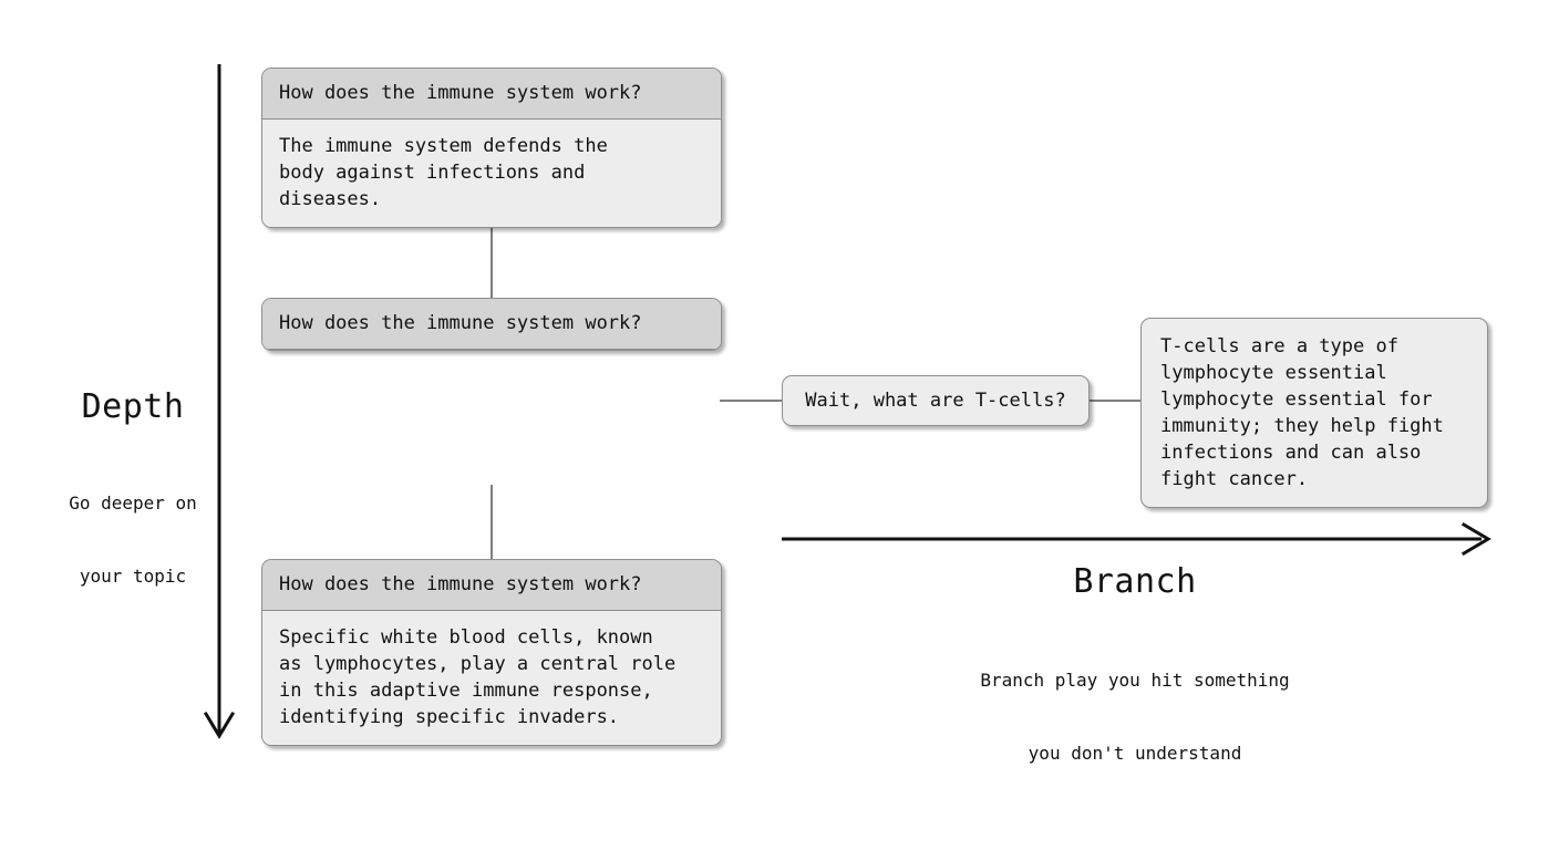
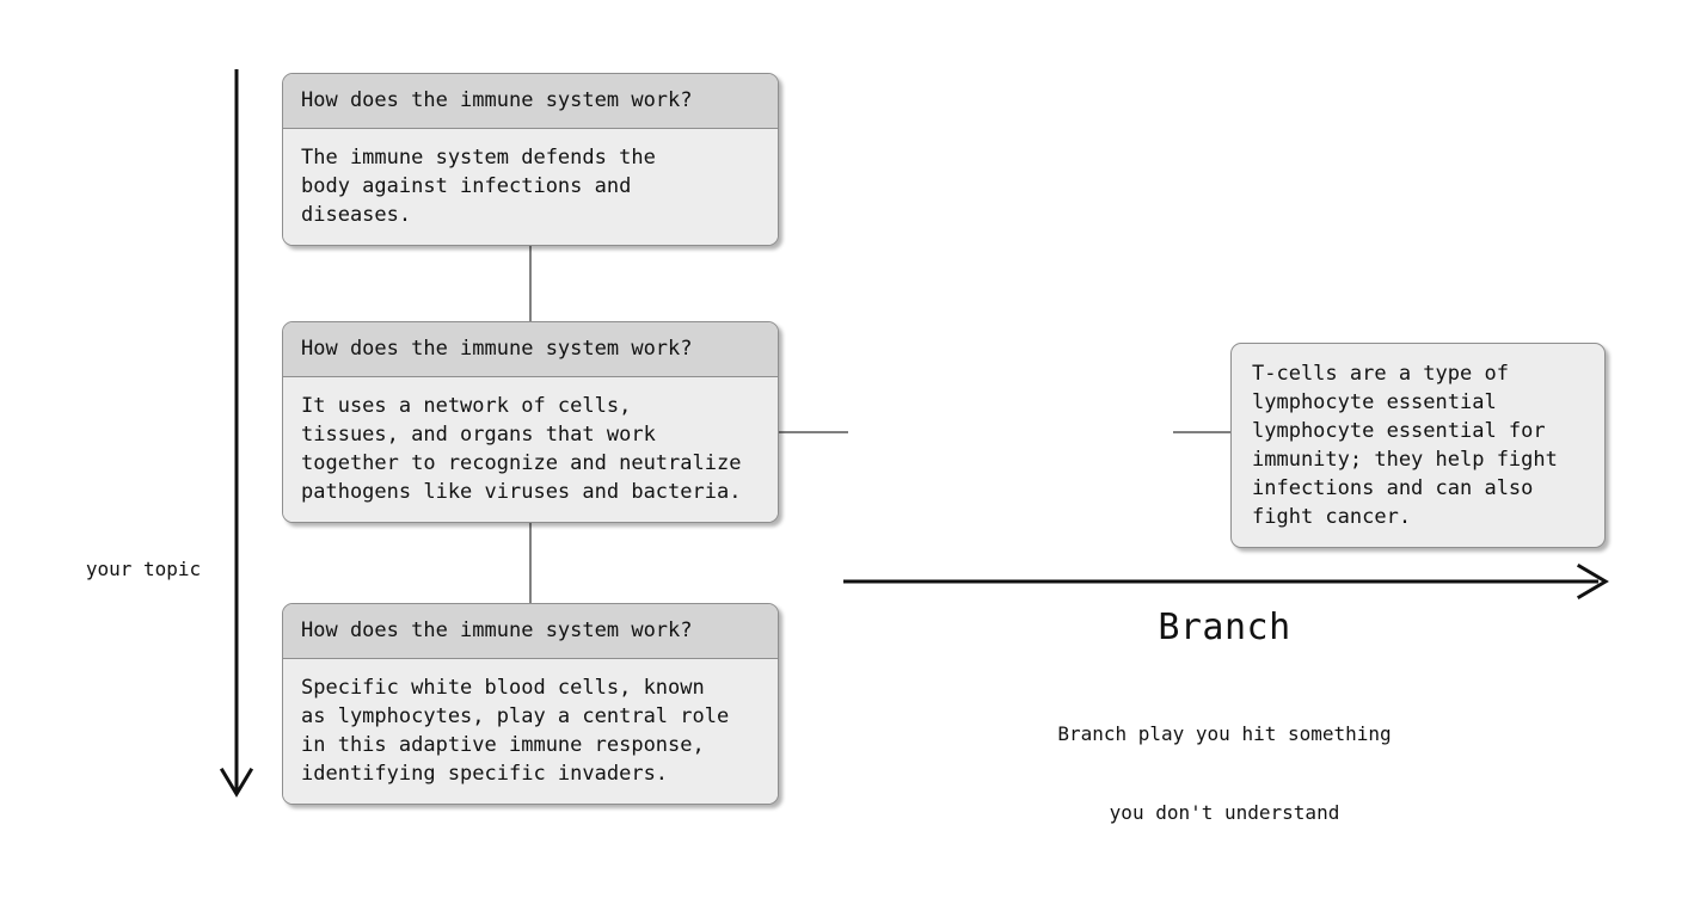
- Depth
- Go deeper on
  your topic
  Branch
  Branch play you hit something
  you don't understand
  How does the immune system work?
  The immune system defends the
  body against infections and
  diseases.
  How does the immune system work?
+ It uses a network of cells,
+ tissues, and organs that work
+ together to recognize and neutralize
+ pathogens like viruses and bacteria.
  How does the immune system work?
  Specific white blood cells, known
  as lymphocytes, play a central role
  in this adaptive immune response,
  identifying specific invaders.
- Wait, what are T-cells?
  T-cells are a type of
  lymphocyte essential
  lymphocyte essential for
  immunity; they help fight
  infections and can also
  fight cancer.
